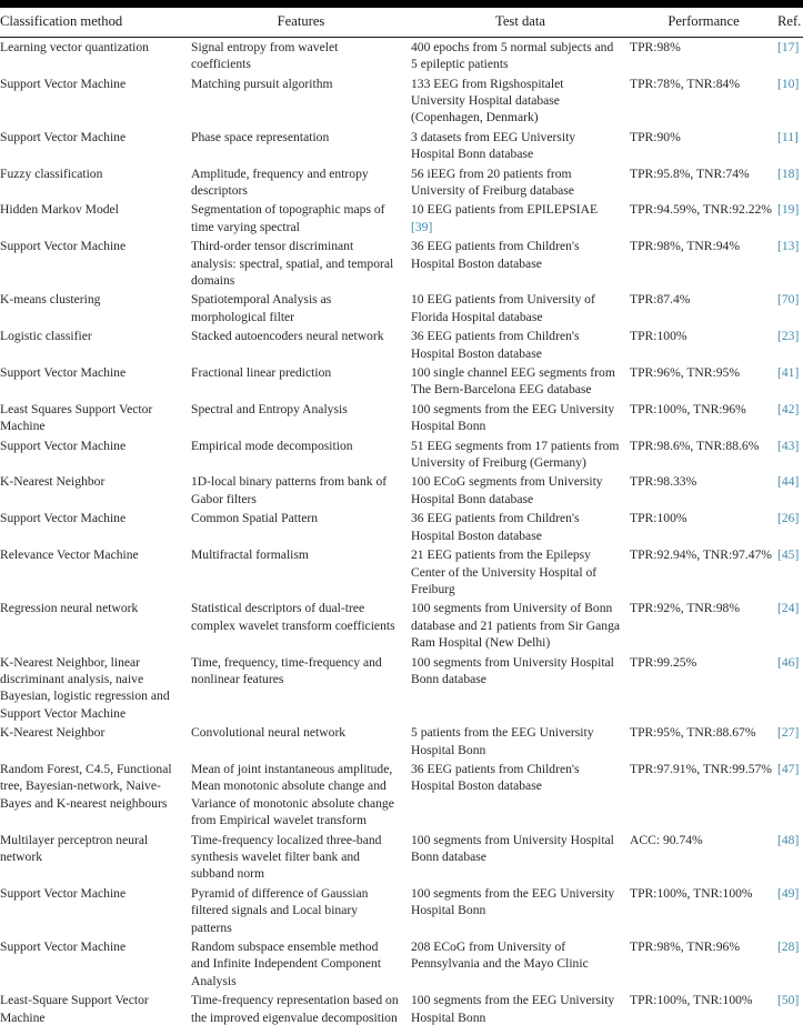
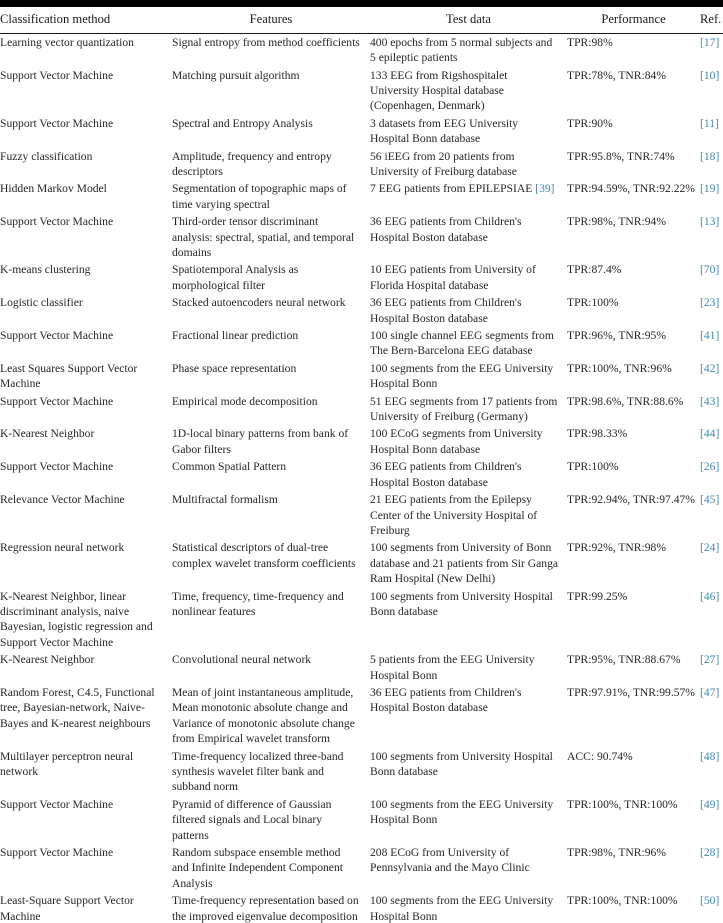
  Classification method	Features	Test data	Performance	Ref.
- Learning vector quantization	Signal entropy from wavelet coefficients	400 epochs from 5 normal subjects and 5 epileptic patients	TPR:98%	[17]
+ Learning vector quantization	Signal entropy from method coefficients	400 epochs from 5 normal subjects and 5 epileptic patients	TPR:98%	[17]
  Support Vector Machine	Matching pursuit algorithm	133 EEG from Rigshospitalet University Hospital database (Copenhagen, Denmark)	TPR:78%, TNR:84%	[10]
- Support Vector Machine	Phase space representation	3 datasets from EEG University Hospital Bonn database	TPR:90%	[11]
+ Support Vector Machine	Spectral and Entropy Analysis	3 datasets from EEG University Hospital Bonn database	TPR:90%	[11]
  Fuzzy classification	Amplitude, frequency and entropy descriptors	56 iEEG from 20 patients from University of Freiburg database	TPR:95.8%, TNR:74%	[18]
- Hidden Markov Model	Segmentation of topographic maps of time varying spectral	10 EEG patients from EPILEPSIAE [39]	TPR:94.59%, TNR:92.22%	[19]
+ Hidden Markov Model	Segmentation of topographic maps of time varying spectral	7 EEG patients from EPILEPSIAE [39]	TPR:94.59%, TNR:92.22%	[19]
  Support Vector Machine	Third-order tensor discriminant analysis: spectral, spatial, and temporal domains	36 EEG patients from Children's Hospital Boston database	TPR:98%, TNR:94%	[13]
  K-means clustering	Spatiotemporal Analysis as morphological filter	10 EEG patients from University of Florida Hospital database	TPR:87.4%	[70]
  Logistic classifier	Stacked autoencoders neural network	36 EEG patients from Children's Hospital Boston database	TPR:100%	[23]
  Support Vector Machine	Fractional linear prediction	100 single channel EEG segments from The Bern-Barcelona EEG database	TPR:96%, TNR:95%	[41]
- Least Squares Support Vector Machine	Spectral and Entropy Analysis	100 segments from the EEG University Hospital Bonn	TPR:100%, TNR:96%	[42]
+ Least Squares Support Vector Machine	Phase space representation	100 segments from the EEG University Hospital Bonn	TPR:100%, TNR:96%	[42]
  Support Vector Machine	Empirical mode decomposition	51 EEG segments from 17 patients from University of Freiburg (Germany)	TPR:98.6%, TNR:88.6%	[43]
  K-Nearest Neighbor	1D-local binary patterns from bank of Gabor filters	100 ECoG segments from University Hospital Bonn database	TPR:98.33%	[44]
  Support Vector Machine	Common Spatial Pattern	36 EEG patients from Children's Hospital Boston database	TPR:100%	[26]
  Relevance Vector Machine	Multifractal formalism	21 EEG patients from the Epilepsy Center of the University Hospital of Freiburg	TPR:92.94%, TNR:97.47%	[45]
  Regression neural network	Statistical descriptors of dual-tree complex wavelet transform coefficients	100 segments from University of Bonn database and 21 patients from Sir Ganga Ram Hospital (New Delhi)	TPR:92%, TNR:98%	[24]
  K-Nearest Neighbor, linear discriminant analysis, naive Bayesian, logistic regression and Support Vector Machine	Time, frequency, time-frequency and nonlinear features	100 segments from University Hospital Bonn database	TPR:99.25%	[46]
  K-Nearest Neighbor	Convolutional neural network	5 patients from the EEG University Hospital Bonn	TPR:95%, TNR:88.67%	[27]
  Random Forest, C4.5, Functional tree, Bayesian-network, Naive-Bayes and K-nearest neighbours	Mean of joint instantaneous amplitude, Mean monotonic absolute change and Variance of monotonic absolute change from Empirical wavelet transform	36 EEG patients from Children's Hospital Boston database	TPR:97.91%, TNR:99.57%	[47]
  Multilayer perceptron neural network	Time-frequency localized three-band synthesis wavelet filter bank and subband norm	100 segments from University Hospital Bonn database	ACC: 90.74%	[48]
  Support Vector Machine	Pyramid of difference of Gaussian filtered signals and Local binary patterns	100 segments from the EEG University Hospital Bonn	TPR:100%, TNR:100%	[49]
  Support Vector Machine	Random subspace ensemble method and Infinite Independent Component Analysis	208 ECoG from University of Pennsylvania and the Mayo Clinic	TPR:98%, TNR:96%	[28]
  Least-Square Support Vector Machine	Time-frequency representation based on the improved eigenvalue decomposition	100 segments from the EEG University Hospital Bonn	TPR:100%, TNR:100%	[50]
